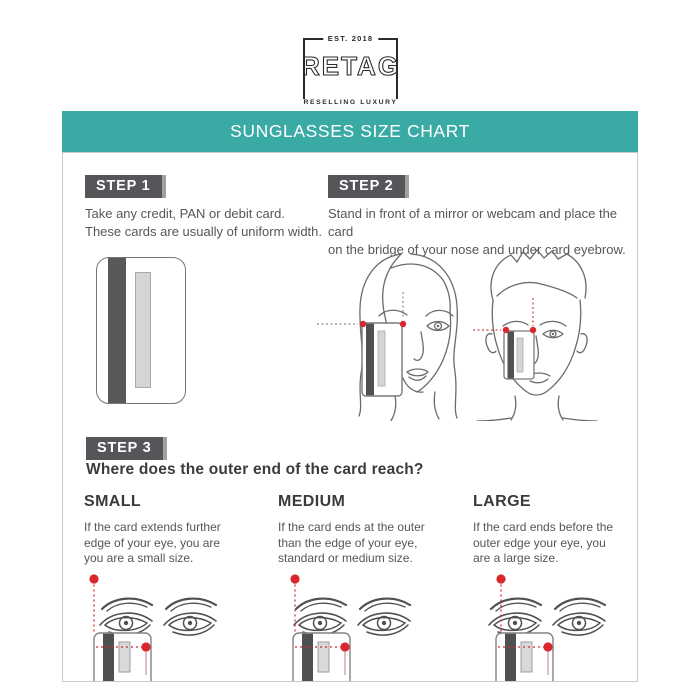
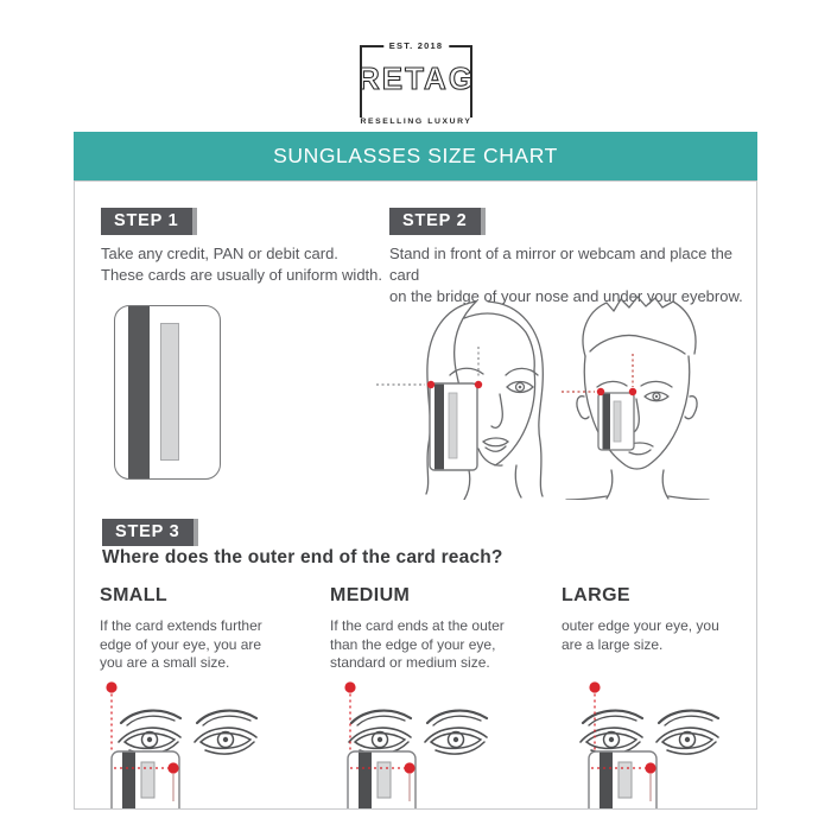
  EST. 2018
  RETAG
  SUNGLASSES SIZE CHART
  STEP 1
  Take any credit, PAN or debit card.
  These cards are usually of uniform width.
  STEP 2
  Stand in front of a mirror or webcam and place the card
- on the bridge of your nose and under card eyebrow.
+ on the bridge of your nose and under your eyebrow.
  STEP 3
  Where does the outer end of the card reach?
  SMALL
  If the card extends further
  edge of your eye, you are
  you are a small size.
  MEDIUM
  If the card ends at the outer
  than the edge of your eye,
  standard or medium size.
  LARGE
- If the card ends before the
  outer edge your eye, you
  are a large size.
